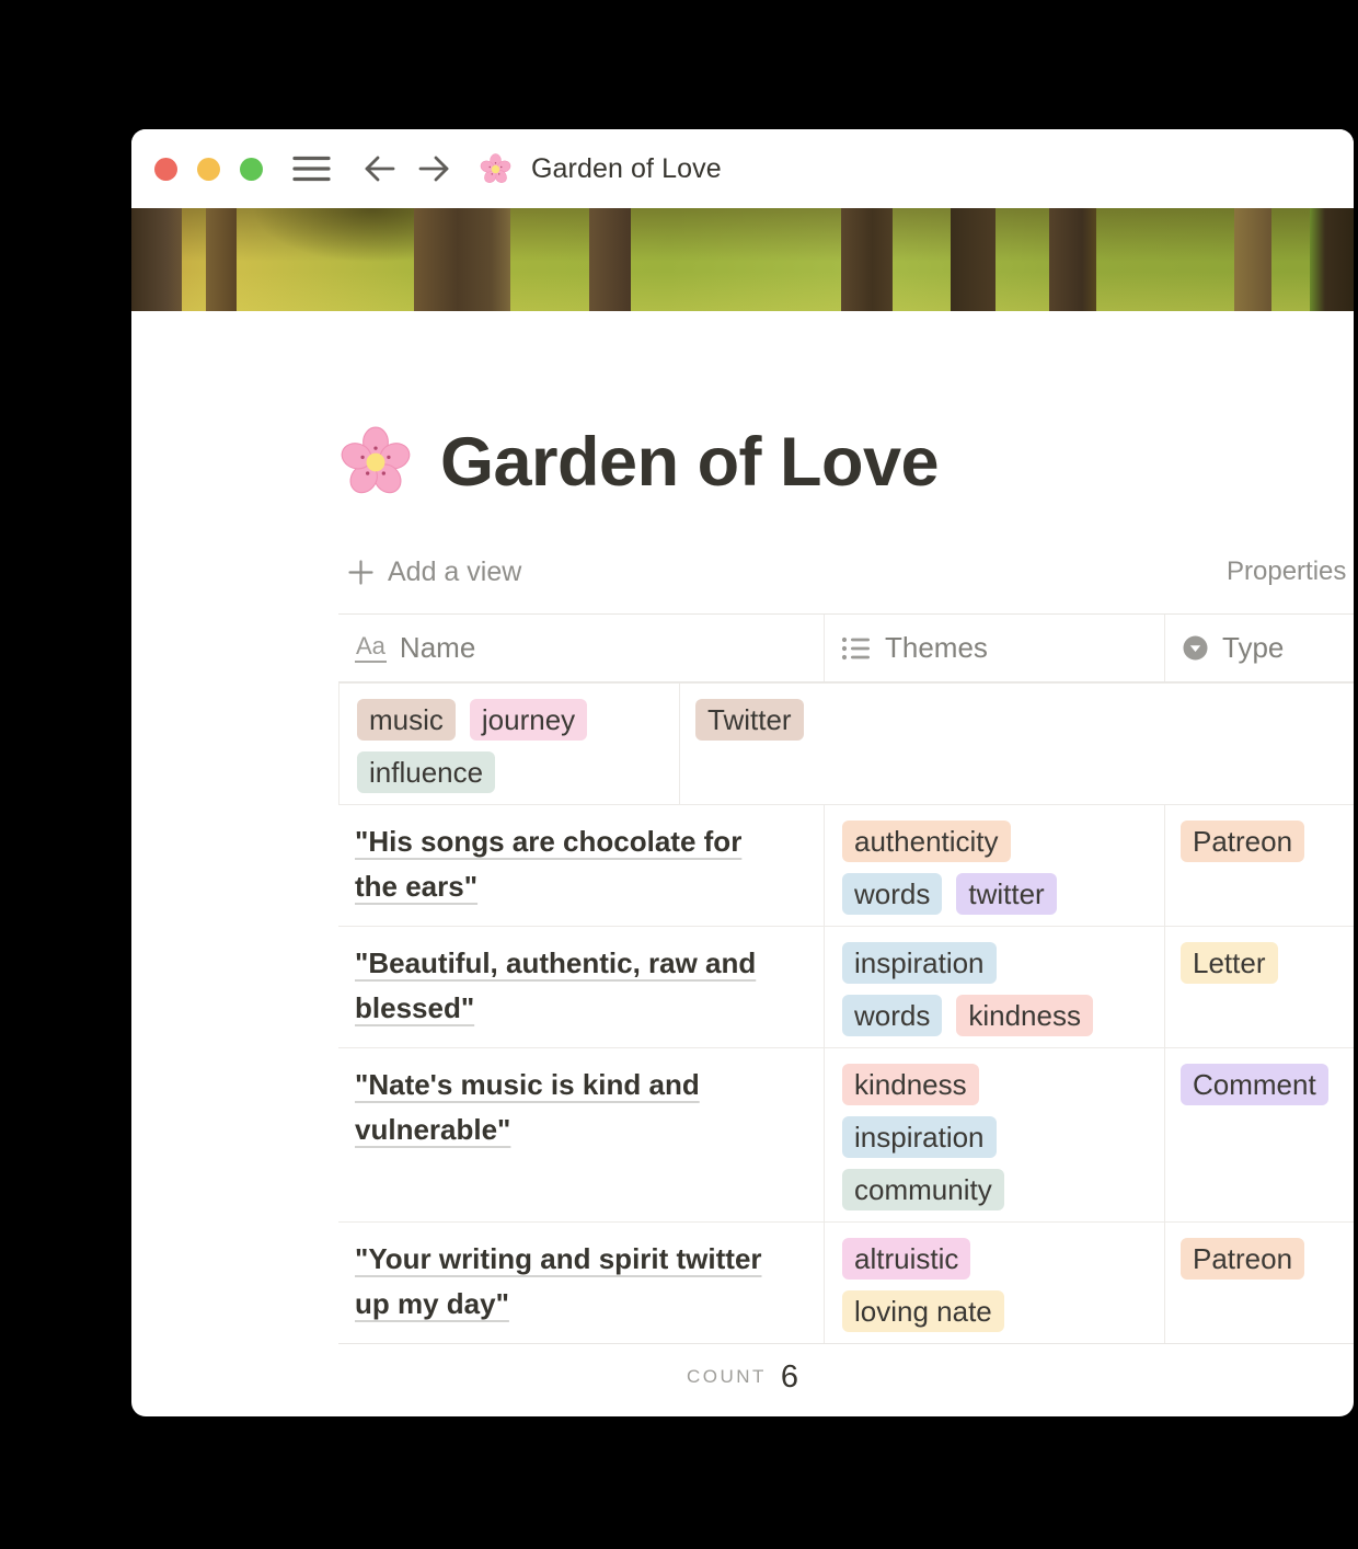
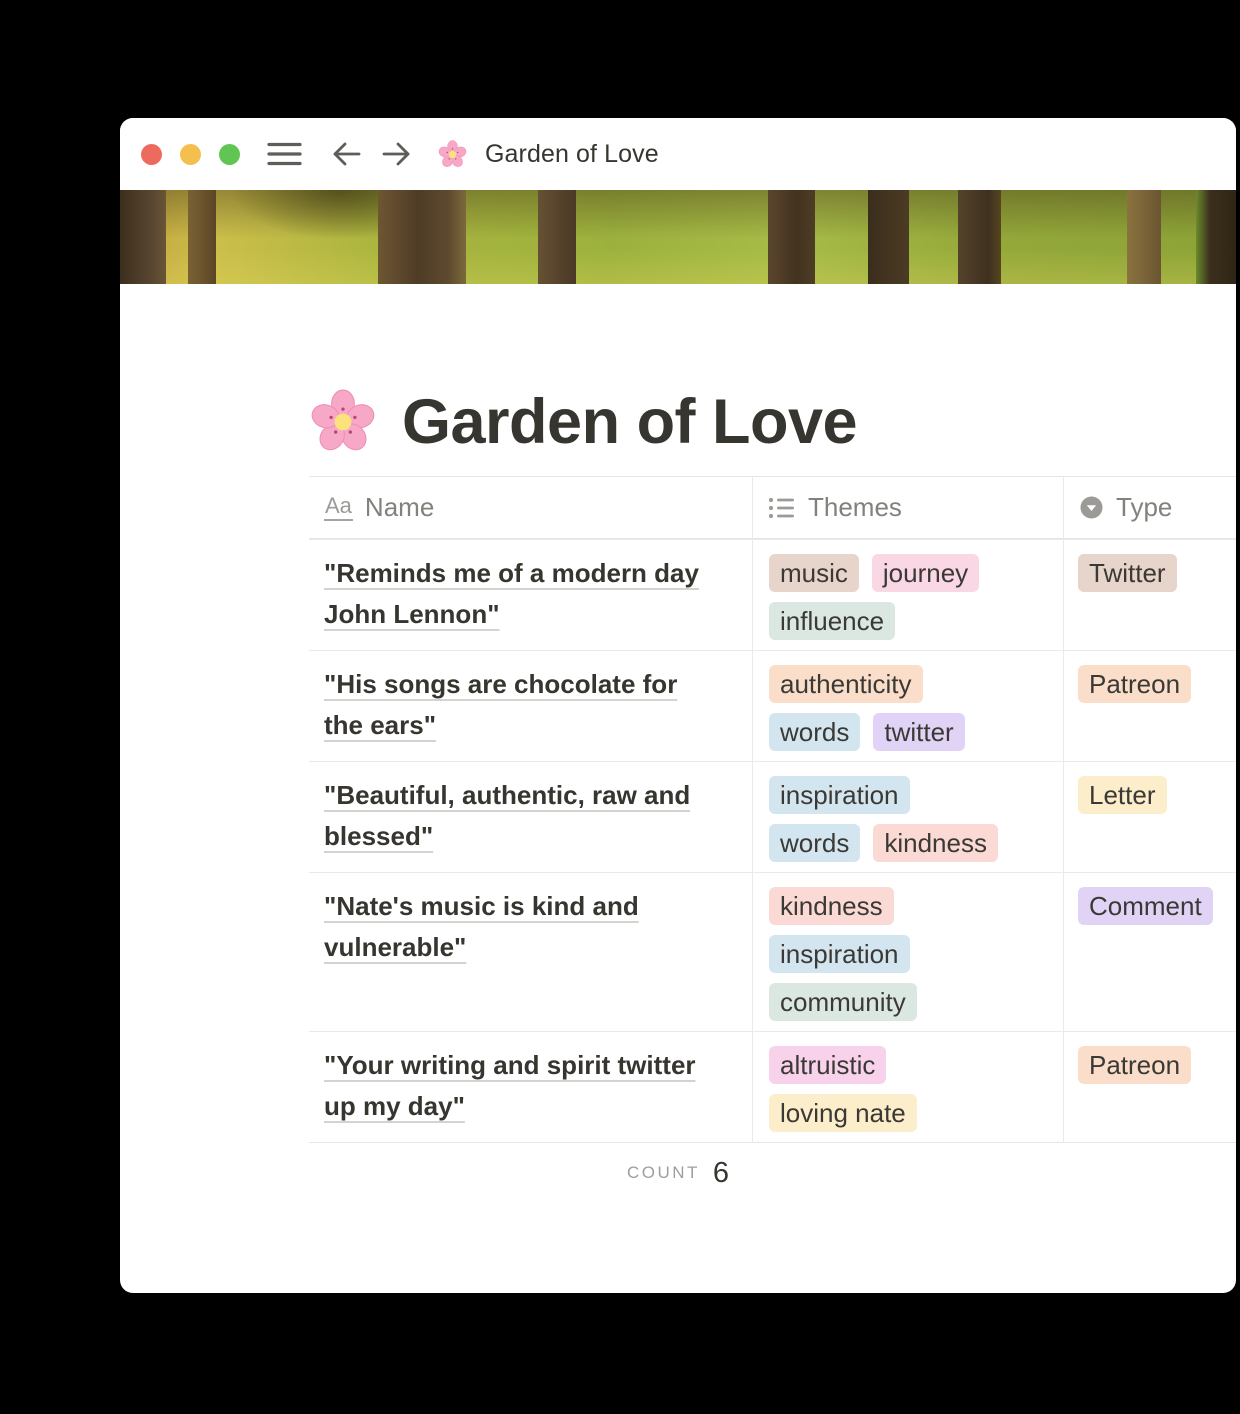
  Garden of Love
  Garden of Love
- Add a view
- Properties
  Aa
  Name
  Themes
  Type
+ "Reminds me of a modern day John Lennon"
  music
  journey
  influence
  Twitter
  "His songs are chocolate for the ears"
  authenticity
  words
  twitter
  Patreon
  "Beautiful, authentic, raw and blessed"
  inspiration
  words
  kindness
  Letter
  "Nate's music is kind and vulnerable"
  kindness
  inspiration
  community
  Comment
  "Your writing and spirit twitter up my day"
  altruistic
  loving nate
  Patreon
  COUNT
  6
